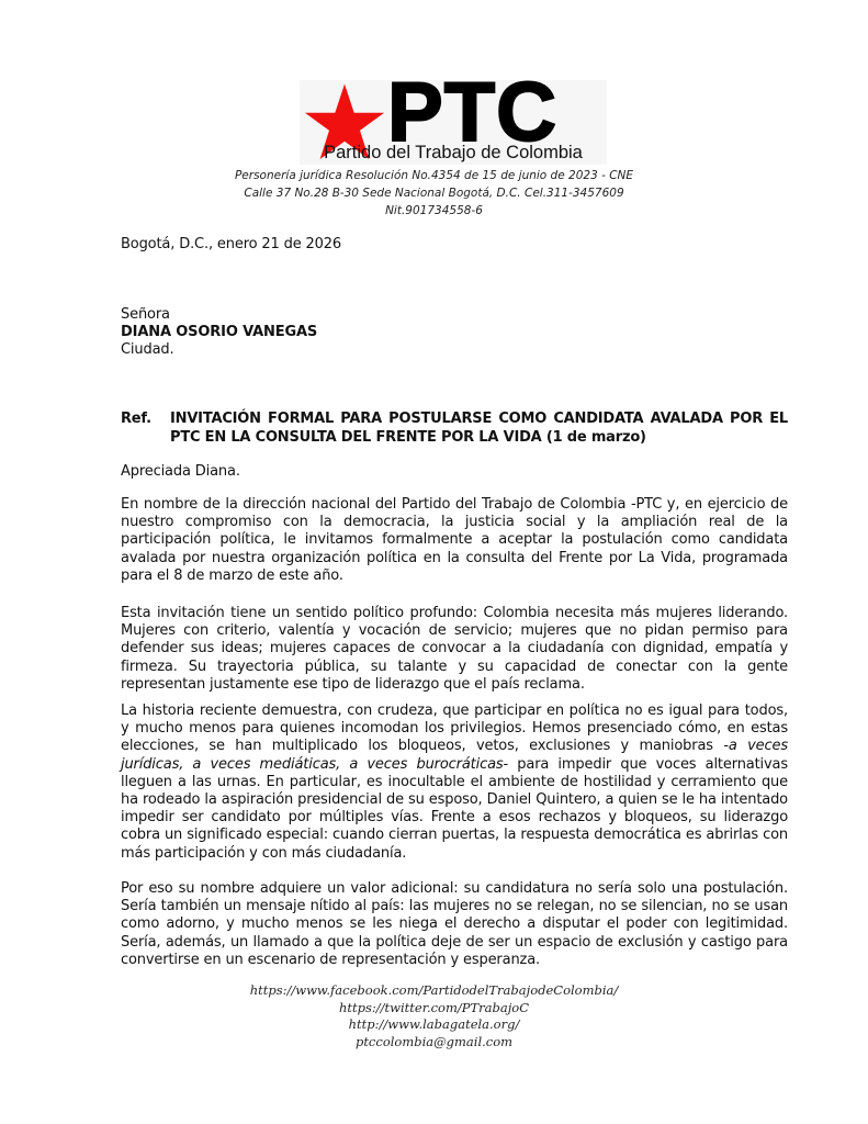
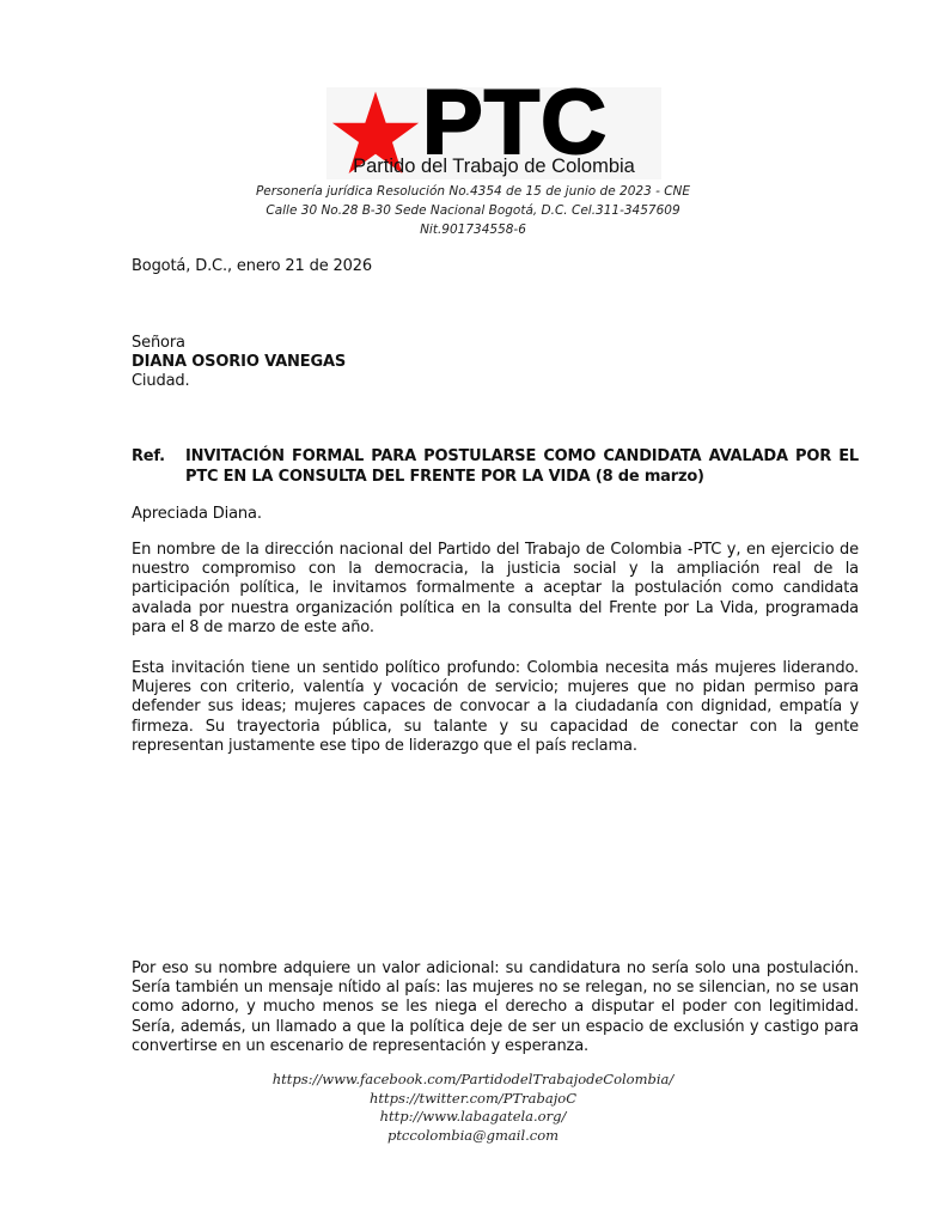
  PTC
  Partido del Trabajo de Colombia
  Personería jurídica Resolución No.4354 de 15 de junio de 2023 - CNE
- Calle 37 No.28 B-30 Sede Nacional Bogotá, D.C. Cel.311-3457609
+ Calle 30 No.28 B-30 Sede Nacional Bogotá, D.C. Cel.311-3457609
  Nit.901734558-6
  Bogotá, D.C., enero 21 de 2026
  Señora
  DIANA OSORIO VANEGAS
  Ciudad.
  Ref.
- INVITACIÓN FORMAL PARA POSTULARSE COMO CANDIDATA AVALADA POR EL PTC EN LA CONSULTA DEL FRENTE POR LA VIDA (1 de marzo)
+ INVITACIÓN FORMAL PARA POSTULARSE COMO CANDIDATA AVALADA POR EL PTC EN LA CONSULTA DEL FRENTE POR LA VIDA (8 de marzo)
  Apreciada Diana.
  En nombre de la dirección nacional del Partido del Trabajo de Colombia -PTC y, en ejercicio de nuestro compromiso con la democracia, la justicia social y la ampliación real de la participación política, le invitamos formalmente a aceptar la postulación como candidata avalada por nuestra organización política en la consulta del Frente por La Vida, programada para el 8 de marzo de este año.
  Esta invitación tiene un sentido político profundo: Colombia necesita más mujeres liderando. Mujeres con criterio, valentía y vocación de servicio; mujeres que no pidan permiso para defender sus ideas; mujeres capaces de convocar a la ciudadanía con dignidad, empatía y firmeza. Su trayectoria pública, su talante y su capacidad de conectar con la gente representan justamente ese tipo de liderazgo que el país reclama.
- La historia reciente demuestra, con crudeza, que participar en política no es igual para todos, y mucho menos para quienes incomodan los privilegios. Hemos presenciado cómo, en estas elecciones, se han multiplicado los bloqueos, vetos, exclusiones y maniobras -a veces jurídicas, a veces mediáticas, a veces burocráticas- para impedir que voces alternativas lleguen a las urnas. En particular, es inocultable el ambiente de hostilidad y cerramiento que ha rodeado la aspiración presidencial de su esposo, Daniel Quintero, a quien se le ha intentado impedir ser candidato por múltiples vías. Frente a esos rechazos y bloqueos, su liderazgo cobra un significado especial: cuando cierran puertas, la respuesta democrática es abrirlas con más participación y con más ciudadanía.
  Por eso su nombre adquiere un valor adicional: su candidatura no sería solo una postulación. Sería también un mensaje nítido al país: las mujeres no se relegan, no se silencian, no se usan como adorno, y mucho menos se les niega el derecho a disputar el poder con legitimidad. Sería, además, un llamado a que la política deje de ser un espacio de exclusión y castigo para convertirse en un escenario de representación y esperanza.
  https://www.facebook.com/PartidodelTrabajodeColombia/
  https://twitter.com/PTrabajoC
  http://www.labagatela.org/
  ptccolombia@gmail.com
